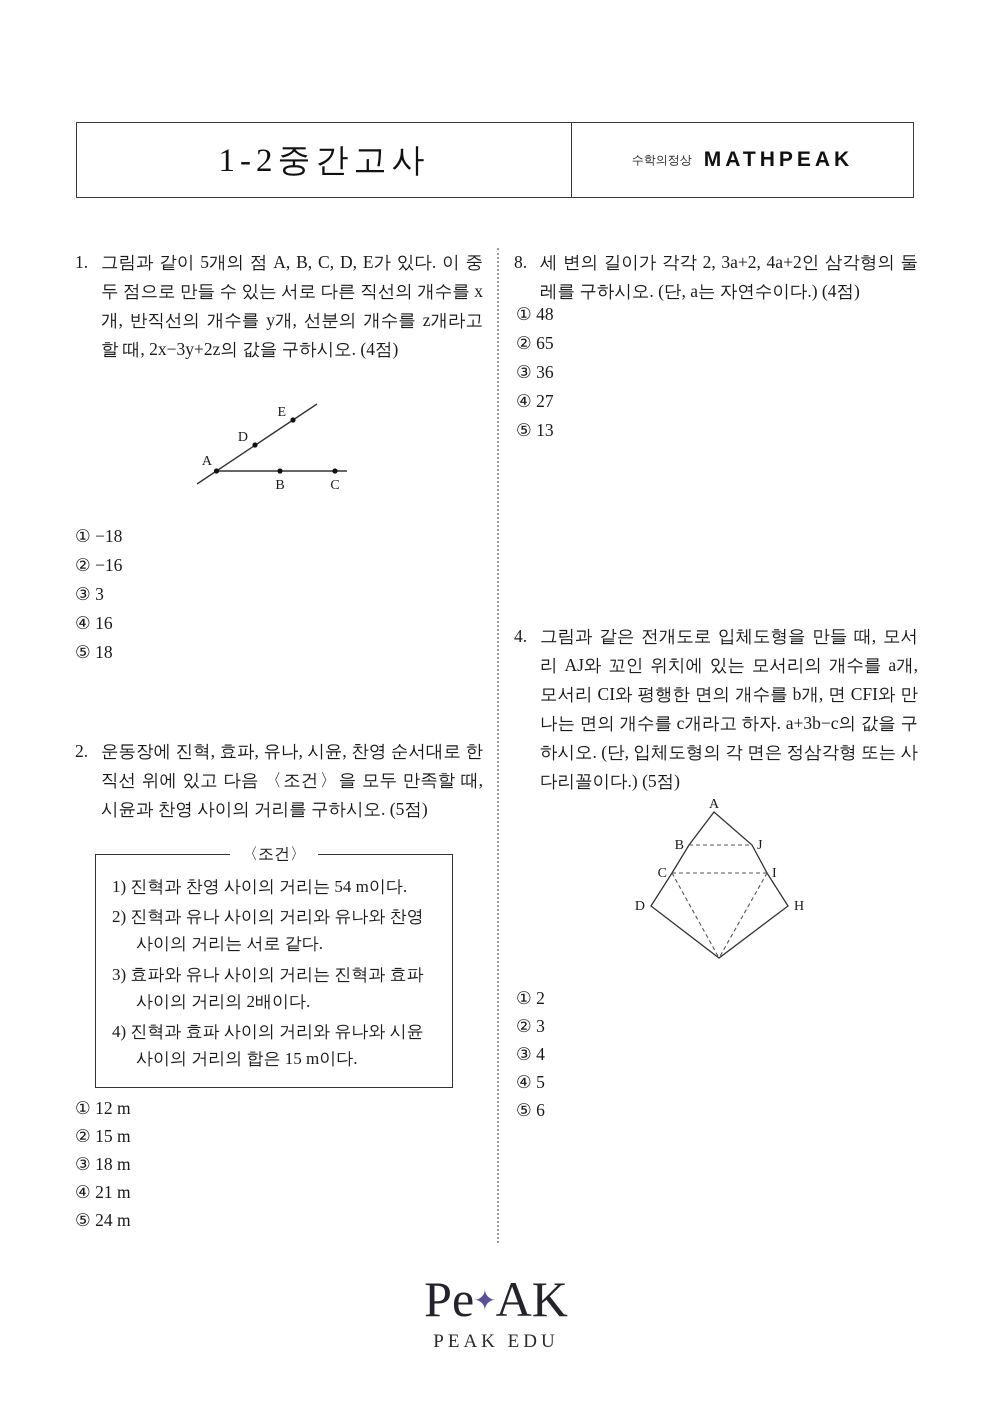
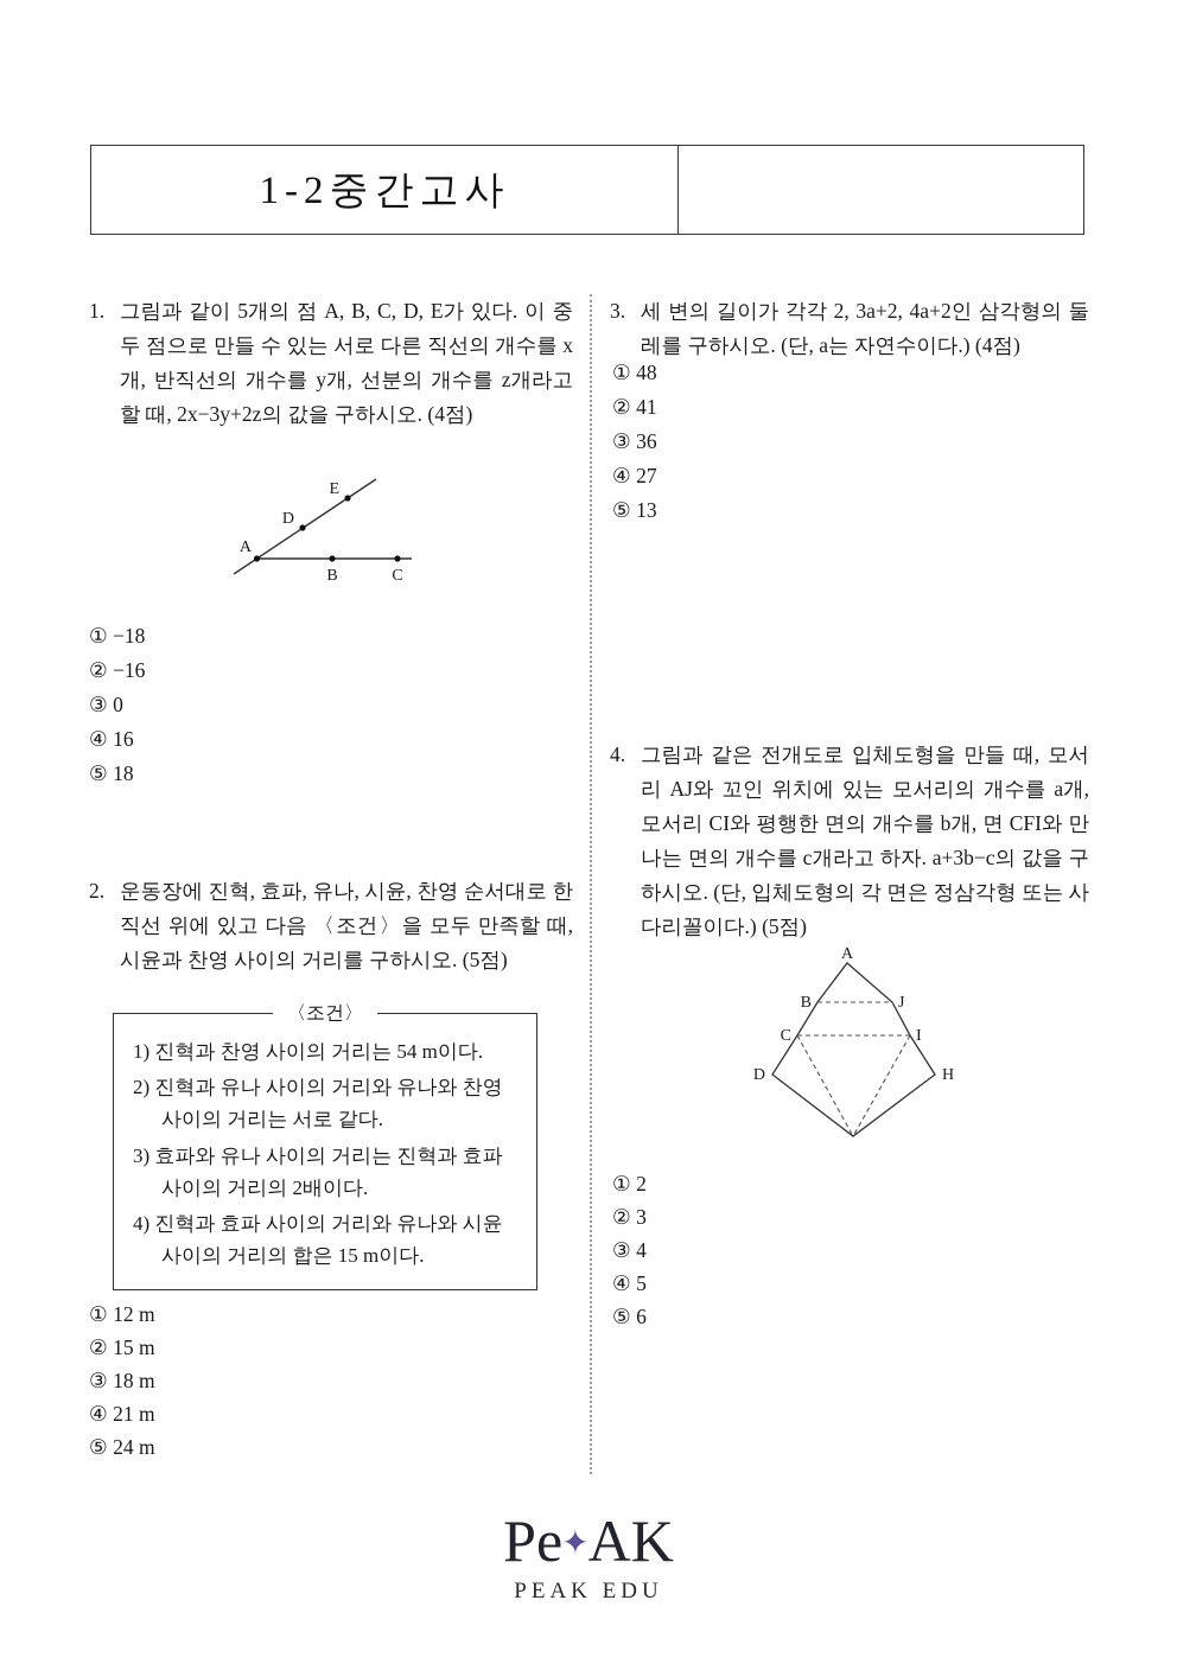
  1-2중간고사
- 수학의정상
- MATHPEAK
  1.
  그림과 같이 5개의 점 A, B, C, D, E가 있다. 이 중 두 점으로 만들 수 있는 서로 다른 직선의 개수를 x개, 반직선의 개수를 y개, 선분의 개수를 z개라고 할 때, 2x−3y+2z의 값을 구하시오. (4점)
  A
  B
  C
  D
  E
  ① −18
  ② −16
- ③ 3
+ ③ 0
  ④ 16
  ⑤ 18
  2.
  운동장에 진혁, 효파, 유나, 시윤, 찬영 순서대로 한 직선 위에 있고 다음 〈조건〉을 모두 만족할 때, 시윤과 찬영 사이의 거리를 구하시오. (5점)
  〈조건〉
  1) 진혁과 찬영 사이의 거리는 54 m이다.
  2) 진혁과 유나 사이의 거리와 유나와 찬영 사이의 거리는 서로 같다.
  3) 효파와 유나 사이의 거리는 진혁과 효파 사이의 거리의 2배이다.
  4) 진혁과 효파 사이의 거리와 유나와 시윤 사이의 거리의 합은 15 m이다.
  ① 12 m
  ② 15 m
  ③ 18 m
  ④ 21 m
  ⑤ 24 m
- 8.
+ 3.
  세 변의 길이가 각각 2, 3a+2, 4a+2인 삼각형의 둘레를 구하시오. (단, a는 자연수이다.) (4점)
  ① 48
- ② 65
+ ② 41
  ③ 36
  ④ 27
  ⑤ 13
  4.
  그림과 같은 전개도로 입체도형을 만들 때, 모서리 AJ와 꼬인 위치에 있는 모서리의 개수를 a개, 모서리 CI와 평행한 면의 개수를 b개, 면 CFI와 만나는 면의 개수를 c개라고 하자. a+3b−c의 값을 구하시오. (단, 입체도형의 각 면은 정삼각형 또는 사다리꼴이다.) (5점)
  A
  B
  J
  C
  I
  D
  H
  ① 2
  ② 3
  ③ 4
  ④ 5
  ⑤ 6
  Pe✦AK
  PEAK EDU
